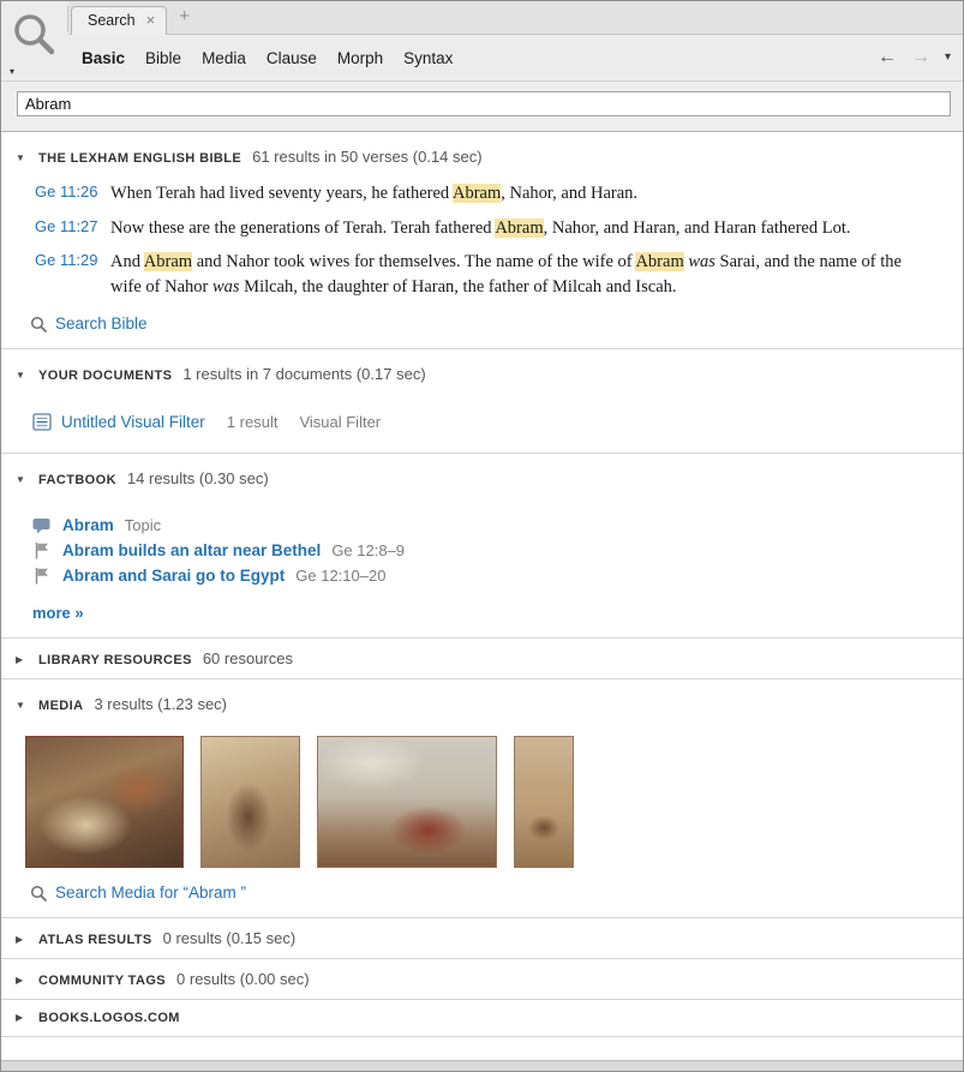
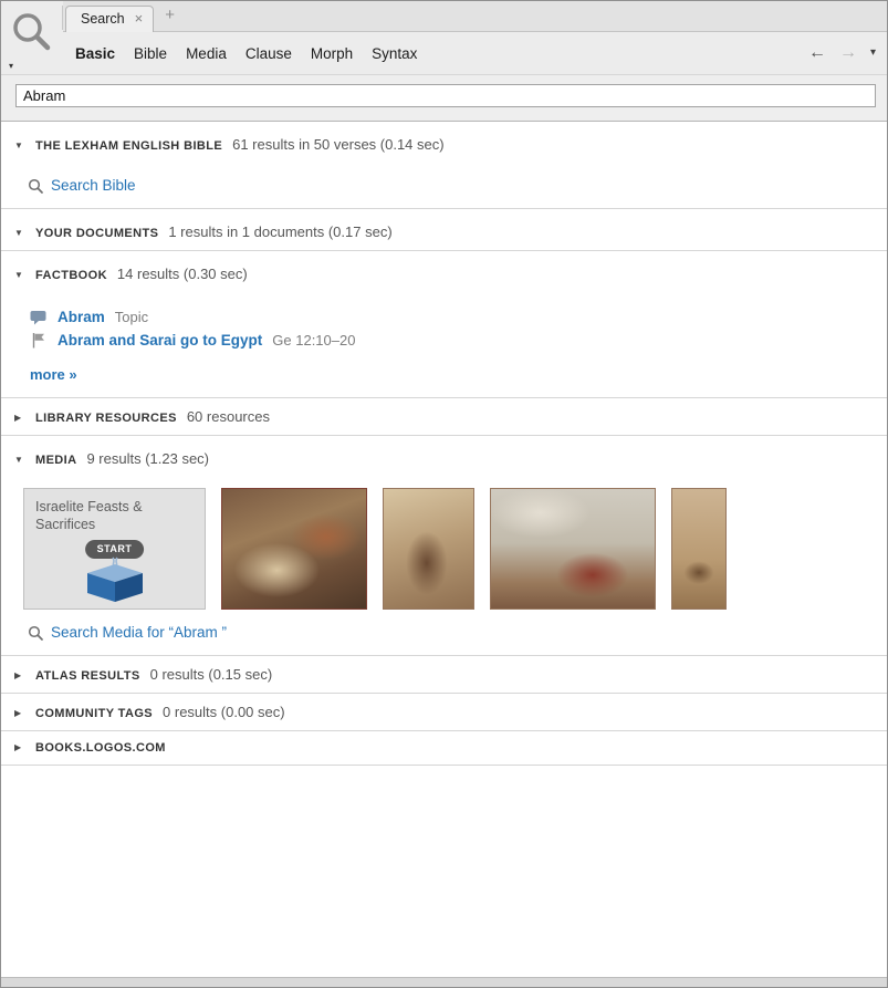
  ▾
  Search
  ×
  +
  Basic
  Bible
  Media
  Clause
  Morph
  Syntax
  ←
  →
  ▾
  Abram
  ▼
  THE LEXHAM ENGLISH BIBLE
  61 results in 50 verses (0.14 sec)
- Ge 11:26
- When Terah had lived seventy years, he fathered Abram, Nahor, and Haran.
- Ge 11:27
- Now these are the generations of Terah. Terah fathered Abram, Nahor, and Haran, and Haran fathered Lot.
- Ge 11:29
- And Abram and Nahor took wives for themselves. The name of the wife of Abram was Sarai, and the name of the wife of Nahor was Milcah, the daughter of Haran, the father of Milcah and Iscah.
  Search Bible
  ▼
  YOUR DOCUMENTS
- 1 results in 7 documents (0.17 sec)
+ 1 results in 1 documents (0.17 sec)
- Untitled Visual Filter
- 1 result
- Visual Filter
  ▼
  FACTBOOK
  14 results (0.30 sec)
  Abram
  Topic
- Abram builds an altar near Bethel
- Ge 12:8–9
  Abram and Sarai go to Egypt
  Ge 12:10–20
  more »
  ▶
  LIBRARY RESOURCES
  60 resources
  ▼
  MEDIA
- 3 results (1.23 sec)
+ 9 results (1.23 sec)
+ Israelite Feasts & Sacrifices
+ START
  Search Media for “Abram ”
  ▶
  ATLAS RESULTS
  0 results (0.15 sec)
  ▶
  COMMUNITY TAGS
  0 results (0.00 sec)
  ▶
  BOOKS.LOGOS.COM
